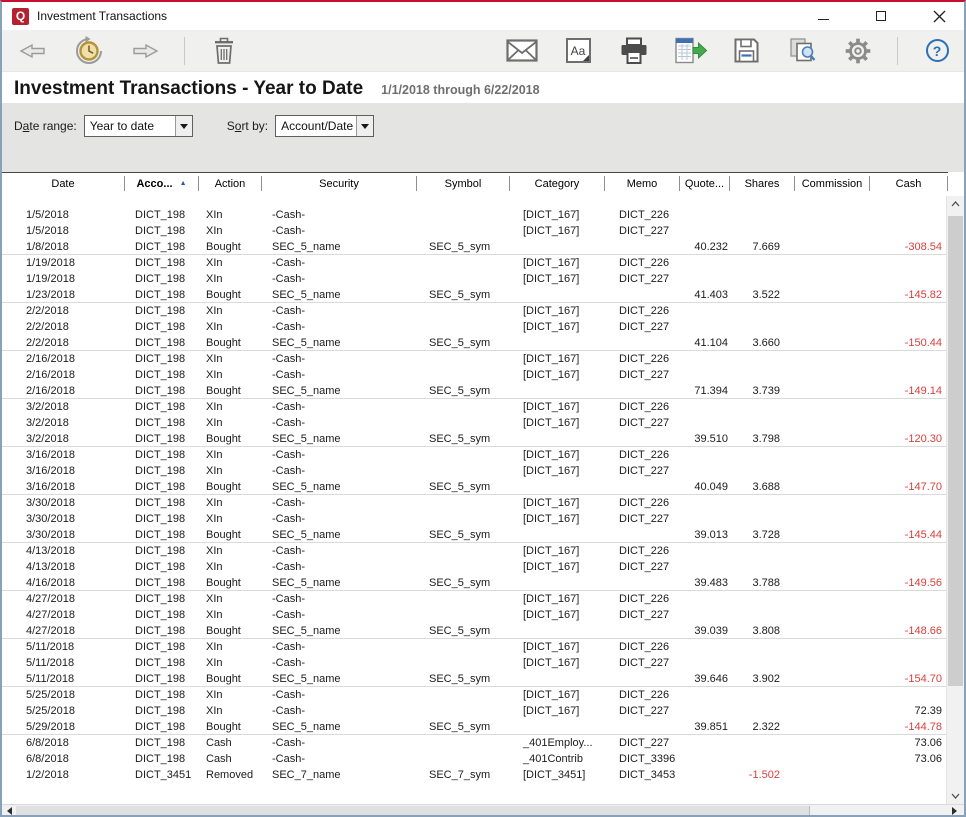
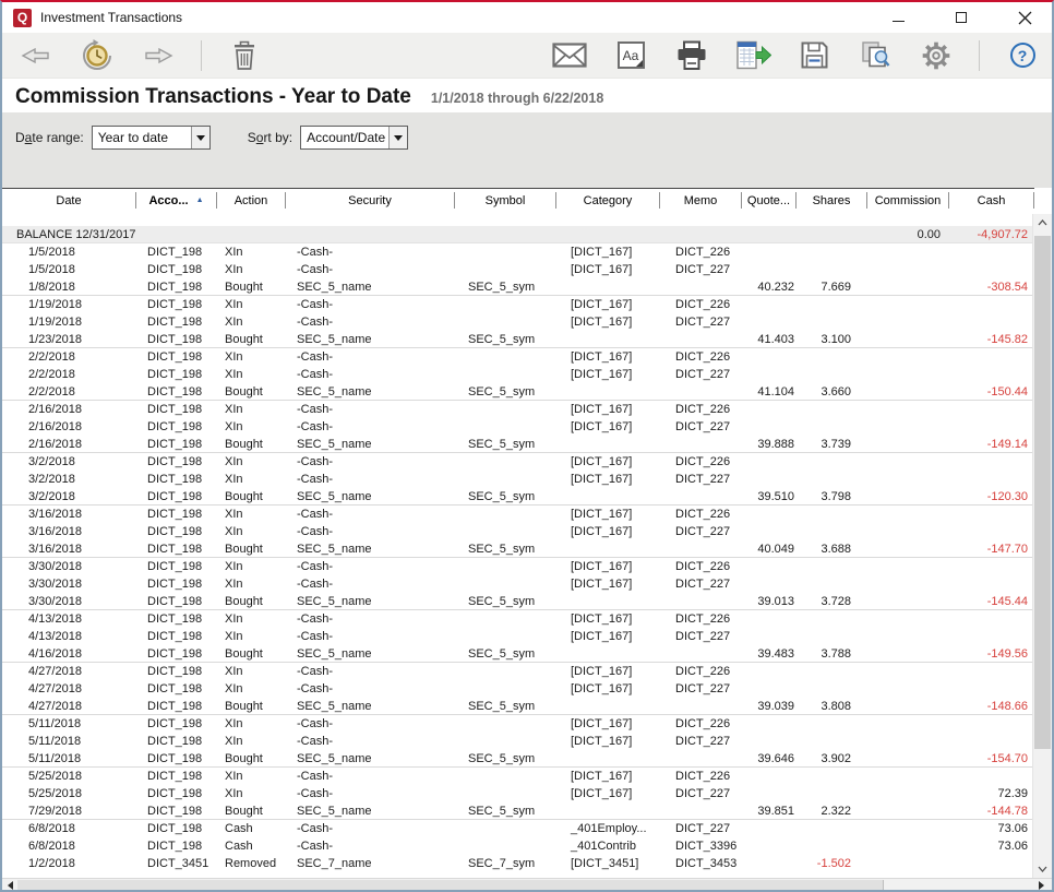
  Q
  Investment Transactions
  Aa
  ?
- Investment Transactions - Year to Date
+ Commission Transactions - Year to Date
  1/1/2018 through 6/22/2018
  Date range:
  Year to date
  Sort by:
  Account/Date
  Date
  Acco...
  Action
  Security
  Symbol
  Category
  Memo
  Quote...
  Shares
  Commission
  Cash
+ BALANCE 12/31/2017
+ 0.00
+ -4,907.72
  1/5/2018
  DICT_198
  XIn
  -Cash-
  [DICT_167]
  DICT_226
  1/5/2018
  DICT_198
  XIn
  -Cash-
  [DICT_167]
  DICT_227
  1/8/2018
  DICT_198
  Bought
  SEC_5_name
  SEC_5_sym
  40.232
  7.669
  -308.54
  1/19/2018
  DICT_198
  XIn
  -Cash-
  [DICT_167]
  DICT_226
  1/19/2018
  DICT_198
  XIn
  -Cash-
  [DICT_167]
  DICT_227
  1/23/2018
  DICT_198
  Bought
  SEC_5_name
  SEC_5_sym
  41.403
- 3.522
+ 3.100
  -145.82
  2/2/2018
  DICT_198
  XIn
  -Cash-
  [DICT_167]
  DICT_226
  2/2/2018
  DICT_198
  XIn
  -Cash-
  [DICT_167]
  DICT_227
  2/2/2018
  DICT_198
  Bought
  SEC_5_name
  SEC_5_sym
  41.104
  3.660
  -150.44
  2/16/2018
  DICT_198
  XIn
  -Cash-
  [DICT_167]
  DICT_226
  2/16/2018
  DICT_198
  XIn
  -Cash-
  [DICT_167]
  DICT_227
  2/16/2018
  DICT_198
  Bought
  SEC_5_name
  SEC_5_sym
- 71.394
+ 39.888
  3.739
  -149.14
  3/2/2018
  DICT_198
  XIn
  -Cash-
  [DICT_167]
  DICT_226
  3/2/2018
  DICT_198
  XIn
  -Cash-
  [DICT_167]
  DICT_227
  3/2/2018
  DICT_198
  Bought
  SEC_5_name
  SEC_5_sym
  39.510
  3.798
  -120.30
  3/16/2018
  DICT_198
  XIn
  -Cash-
  [DICT_167]
  DICT_226
  3/16/2018
  DICT_198
  XIn
  -Cash-
  [DICT_167]
  DICT_227
  3/16/2018
  DICT_198
  Bought
  SEC_5_name
  SEC_5_sym
  40.049
  3.688
  -147.70
  3/30/2018
  DICT_198
  XIn
  -Cash-
  [DICT_167]
  DICT_226
  3/30/2018
  DICT_198
  XIn
  -Cash-
  [DICT_167]
  DICT_227
  3/30/2018
  DICT_198
  Bought
  SEC_5_name
  SEC_5_sym
  39.013
  3.728
  -145.44
  4/13/2018
  DICT_198
  XIn
  -Cash-
  [DICT_167]
  DICT_226
  4/13/2018
  DICT_198
  XIn
  -Cash-
  [DICT_167]
  DICT_227
  4/16/2018
  DICT_198
  Bought
  SEC_5_name
  SEC_5_sym
  39.483
  3.788
  -149.56
  4/27/2018
  DICT_198
  XIn
  -Cash-
  [DICT_167]
  DICT_226
  4/27/2018
  DICT_198
  XIn
  -Cash-
  [DICT_167]
  DICT_227
  4/27/2018
  DICT_198
  Bought
  SEC_5_name
  SEC_5_sym
  39.039
  3.808
  -148.66
  5/11/2018
  DICT_198
  XIn
  -Cash-
  [DICT_167]
  DICT_226
  5/11/2018
  DICT_198
  XIn
  -Cash-
  [DICT_167]
  DICT_227
  5/11/2018
  DICT_198
  Bought
  SEC_5_name
  SEC_5_sym
  39.646
  3.902
  -154.70
  5/25/2018
  DICT_198
  XIn
  -Cash-
  [DICT_167]
  DICT_226
  5/25/2018
  DICT_198
  XIn
  -Cash-
  [DICT_167]
  DICT_227
  72.39
- 5/29/2018
+ 7/29/2018
  DICT_198
  Bought
  SEC_5_name
  SEC_5_sym
  39.851
  2.322
  -144.78
  6/8/2018
  DICT_198
  Cash
  -Cash-
  _401Employ...
  DICT_227
  73.06
  6/8/2018
  DICT_198
  Cash
  -Cash-
  _401Contrib
  DICT_3396
  73.06
  1/2/2018
  DICT_3451
  Removed
  SEC_7_name
  SEC_7_sym
  [DICT_3451]
  DICT_3453
  -1.502
